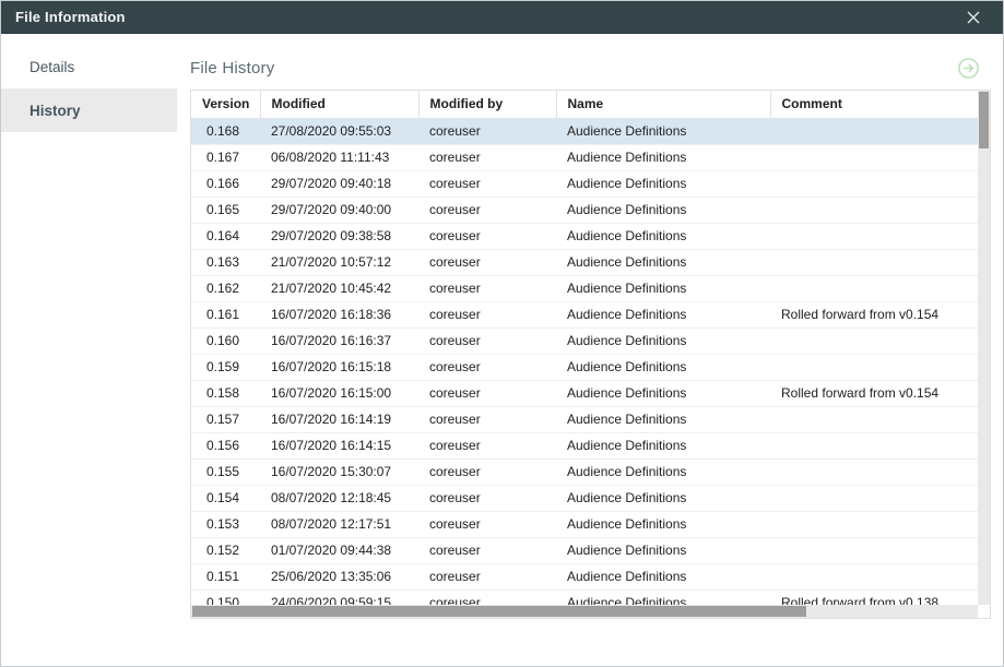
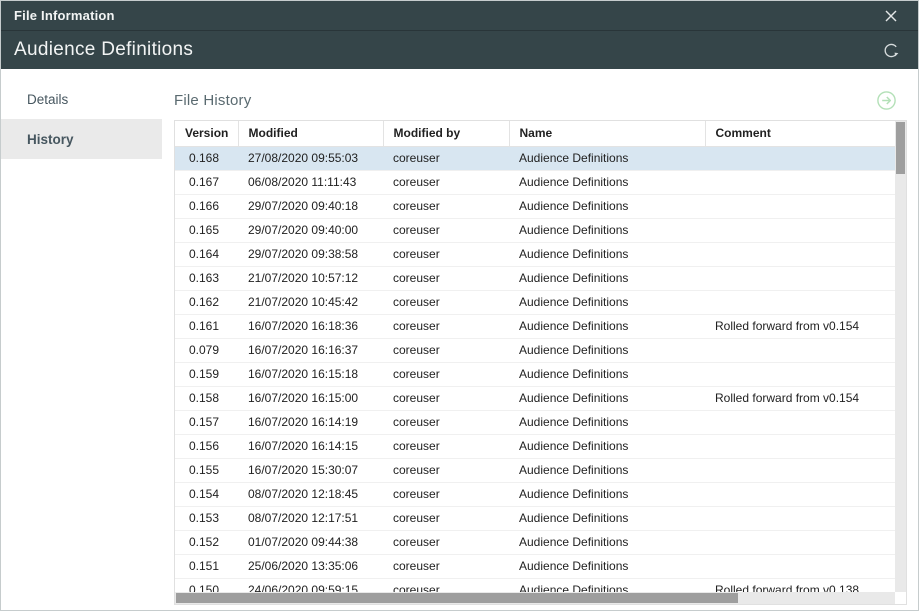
  File Information
+ Audience Definitions
  Details
  History
  File History
  Version	Modified	Modified by	Name	Comment
  0.168	27/08/2020 09:55:03	coreuser	Audience Definitions
  0.167	06/08/2020 11:11:43	coreuser	Audience Definitions
  0.166	29/07/2020 09:40:18	coreuser	Audience Definitions
  0.165	29/07/2020 09:40:00	coreuser	Audience Definitions
  0.164	29/07/2020 09:38:58	coreuser	Audience Definitions
  0.163	21/07/2020 10:57:12	coreuser	Audience Definitions
  0.162	21/07/2020 10:45:42	coreuser	Audience Definitions
  0.161	16/07/2020 16:18:36	coreuser	Audience Definitions	Rolled forward from v0.154
- 0.160	16/07/2020 16:16:37	coreuser	Audience Definitions
+ 0.079	16/07/2020 16:16:37	coreuser	Audience Definitions
  0.159	16/07/2020 16:15:18	coreuser	Audience Definitions
  0.158	16/07/2020 16:15:00	coreuser	Audience Definitions	Rolled forward from v0.154
  0.157	16/07/2020 16:14:19	coreuser	Audience Definitions
  0.156	16/07/2020 16:14:15	coreuser	Audience Definitions
  0.155	16/07/2020 15:30:07	coreuser	Audience Definitions
  0.154	08/07/2020 12:18:45	coreuser	Audience Definitions
  0.153	08/07/2020 12:17:51	coreuser	Audience Definitions
  0.152	01/07/2020 09:44:38	coreuser	Audience Definitions
  0.151	25/06/2020 13:35:06	coreuser	Audience Definitions
  0.150	24/06/2020 09:59:15	coreuser	Audience Definitions	Rolled forward from v0.138
